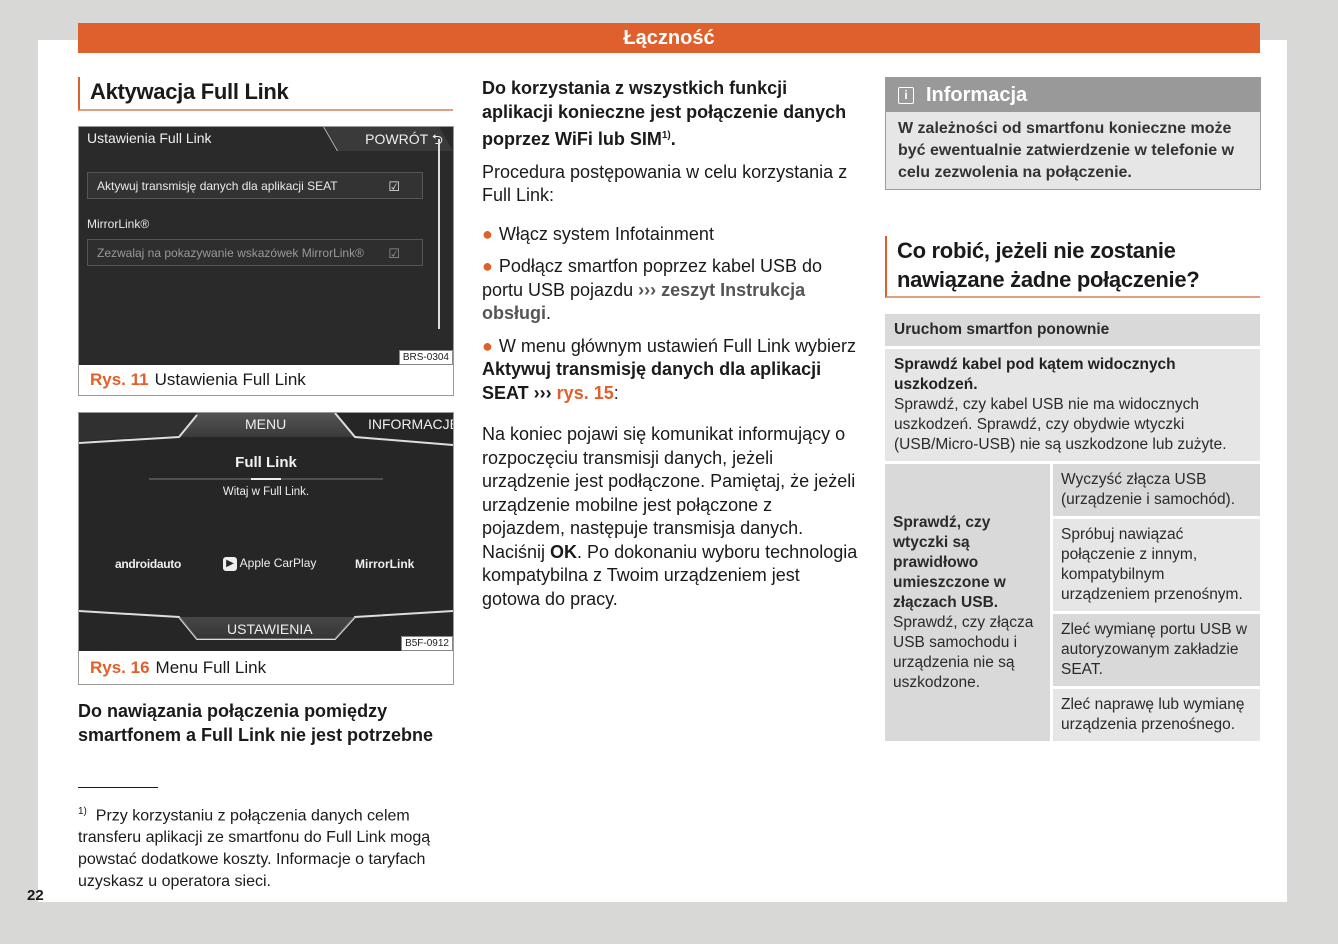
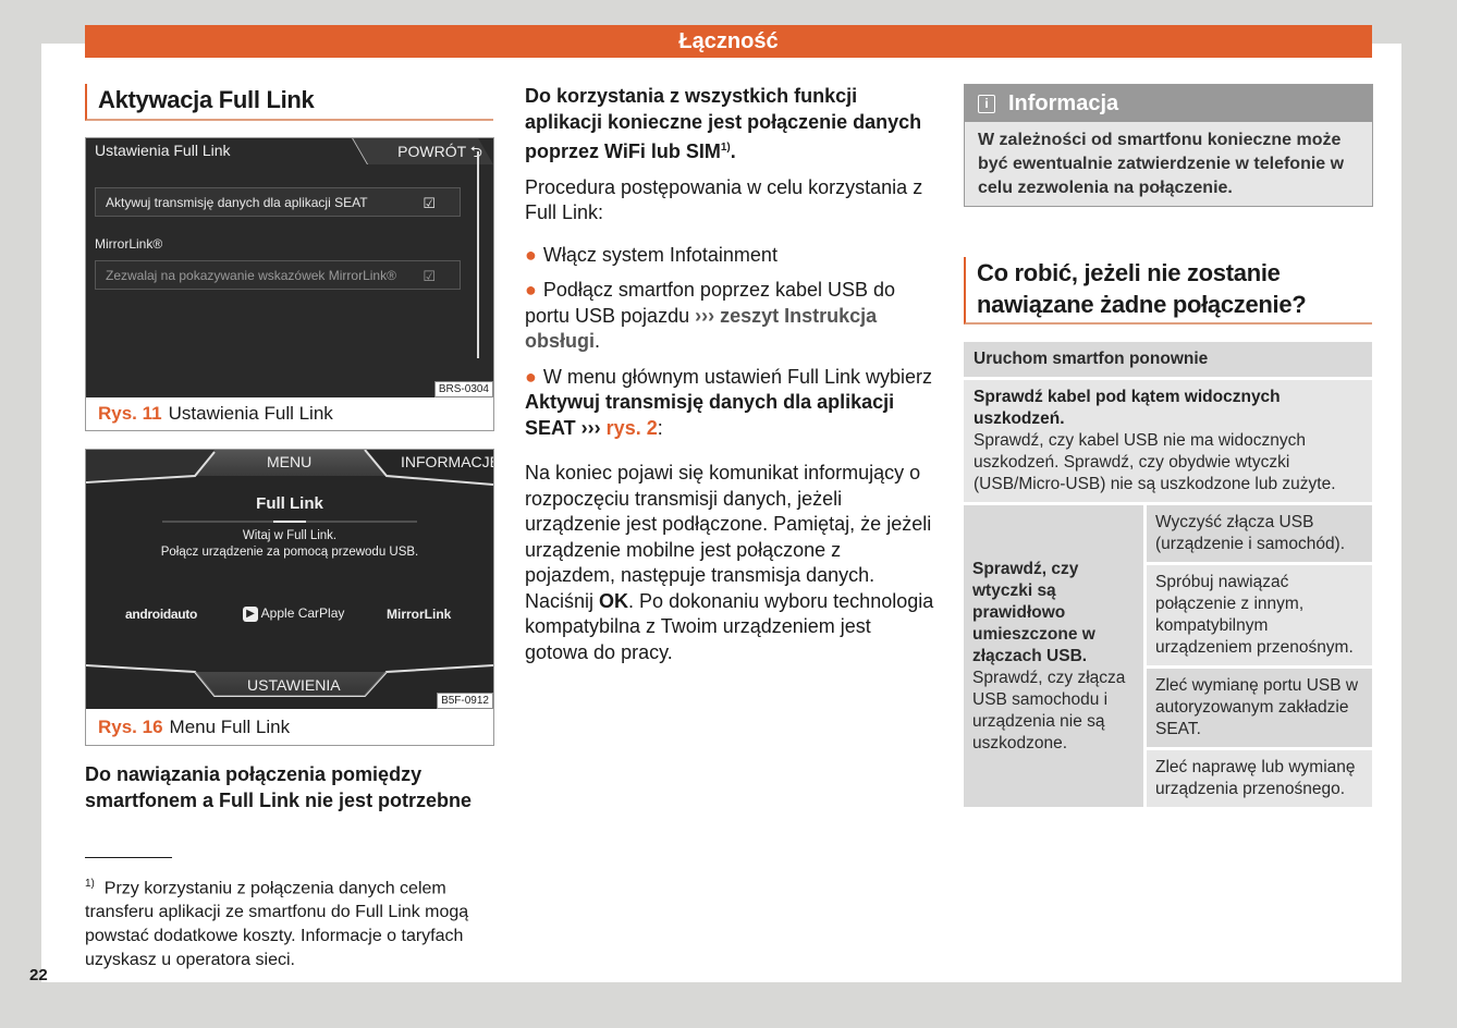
  Łączność
  Aktywacja Full Link
  Ustawienia Full Link
  POWRÓT
  Aktywuj transmisję danych dla aplikacji SEAT
  ☑
  MirrorLink®
  Zezwalaj na pokazywanie wskazówek MirrorLink®
  ☑
  BRS-0304
  Rys. 11 Ustawienia Full Link
  MENU
  INFORMACJ
  Full Link
  Witaj w Full Link.
+ Połącz urządzenie za pomocą przewodu USB.
  androidauto
  ▶ Apple CarPlay
  MirrorLink
  USTAWIENIA
  B5F-0912
  Rys. 16 Menu Full Link
  Do nawiązania połączenia pomiędzy smartfonem a Full Link nie jest potrzebne
  1) Przy korzystaniu z połączenia danych celem transferu aplikacji ze smartfonu do Full Link mogą powstać dodatkowe koszty. Informacje o taryfach uzyskasz u operatora sieci.
  22
  Do korzystania z wszystkich funkcji aplikacji konieczne jest połączenie danych poprzez WiFi lub SIM1).
  Procedura postępowania w celu korzystania z Full Link:
  ● Włącz system Infotainment
  ● Podłącz smartfon poprzez kabel USB do portu USB pojazdu ››› zeszyt Instrukcja obsługi.
- ● W menu głównym ustawień Full Link wybierz Aktywuj transmisję danych dla aplikacji SEAT ››› rys. 15:
+ ● W menu głównym ustawień Full Link wybierz Aktywuj transmisję danych dla aplikacji SEAT ››› rys. 2:
  Na koniec pojawi się komunikat informujący o rozpoczęciu transmisji danych, jeżeli urządzenie jest podłączone. Pamiętaj, że jeżeli urządzenie mobilne jest połączone z pojazdem, następuje transmisja danych. Naciśnij OK. Po dokonaniu wyboru technologia kompatybilna z Twoim urządzeniem jest gotowa do pracy.
  i
  Informacja
  W zależności od smartfonu konieczne może być ewentualnie zatwierdzenie w telefonie w celu zezwolenia na połączenie.
  Co robić, jeżeli nie zostanie nawiązane żadne połączenie?
  Uruchom smartfon ponownie
  Sprawdź kabel pod kątem widocznych uszkodzeń.
  Sprawdź, czy kabel USB nie ma widocznych uszkodzeń. Sprawdź, czy obydwie wtyczki (USB/Micro-USB) nie są uszkodzone lub zużyte.
  Sprawdź, czy wtyczki są prawidłowo umieszczone w złączach USB.
  Sprawdź, czy złącza USB samochodu i urządzenia nie są uszkodzone.
  Wyczyść złącza USB (urządzenie i samochód).
  Spróbuj nawiązać połączenie z innym, kompatybilnym urządzeniem przenośnym.
  Zleć wymianę portu USB w autoryzowanym zakładzie SEAT.
  Zleć naprawę lub wymianę urządzenia przenośnego.
